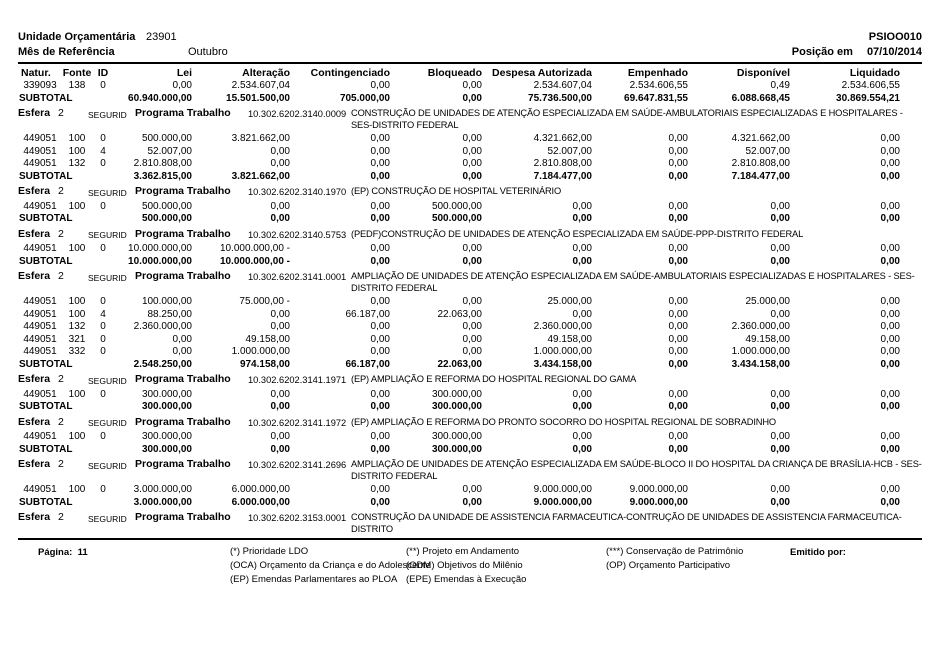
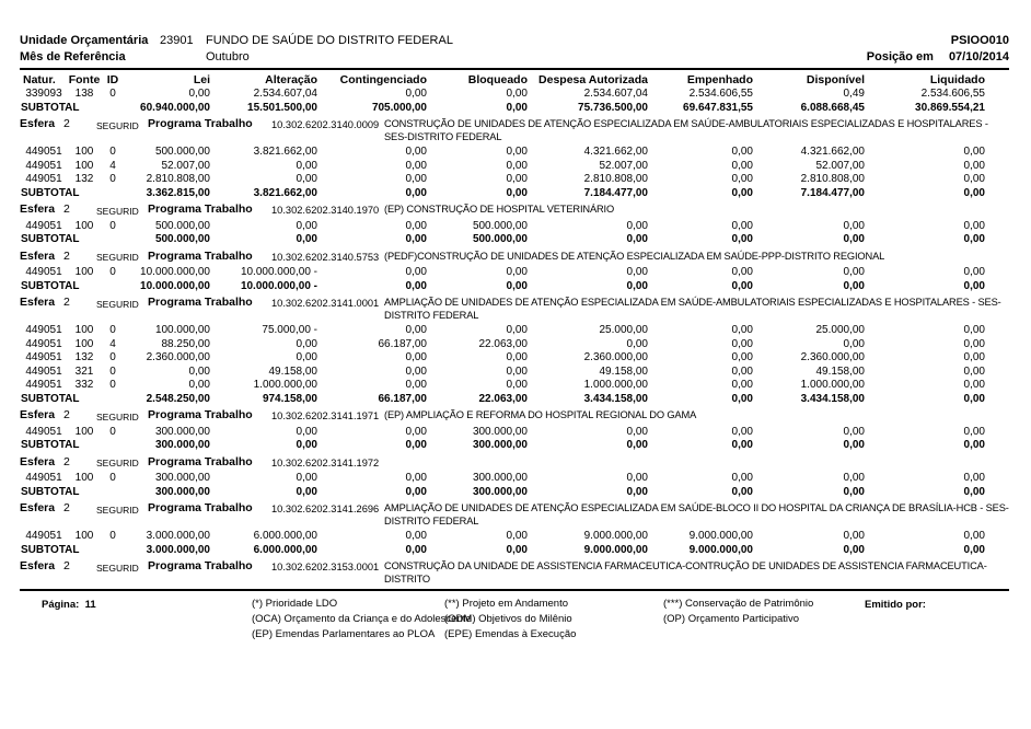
  Unidade Orçamentária
  23901
+ FUNDO DE SAÚDE DO DISTRITO FEDERAL
  PSIOO010
  Mês de Referência
  Outubro
  Posição em 07/10/2014
  Natur.
  Fonte
  ID
  Lei
  Alteração
  Contingenciado
  Bloqueado
  Despesa Autorizada
  Empenhado
  Disponível
  Liquidado
  339093
  138
  0
  0,00
  2.534.607,04
  0,00
  0,00
  2.534.607,04
  2.534.606,55
  0,49
  2.534.606,55
  SUBTOTAL
  60.940.000,00
  15.501.500,00
  705.000,00
  0,00
  75.736.500,00
  69.647.831,55
  6.088.668,45
  30.869.554,21
  Esfera
  2
  SEGURID
  Programa Trabalho
  10.302.6202.3140.0009
  CONSTRUÇÃO DE UNIDADES DE ATENÇÃO ESPECIALIZADA EM SAÚDE-AMBULATORIAIS ESPECIALIZADAS E HOSPITALARES - SES-DISTRITO FEDERAL
  449051
  100
  0
  500.000,00
  3.821.662,00
  0,00
  0,00
  4.321.662,00
  0,00
  4.321.662,00
  0,00
  449051
  100
  4
  52.007,00
  0,00
  0,00
  0,00
  52.007,00
  0,00
  52.007,00
  0,00
  449051
  132
  0
  2.810.808,00
  0,00
  0,00
  0,00
  2.810.808,00
  0,00
  2.810.808,00
  0,00
  SUBTOTAL
  3.362.815,00
  3.821.662,00
  0,00
  0,00
  7.184.477,00
  0,00
  7.184.477,00
  0,00
  Esfera
  2
  SEGURID
  Programa Trabalho
  10.302.6202.3140.1970
  (EP) CONSTRUÇÃO DE HOSPITAL VETERINÁRIO
  449051
  100
  0
  500.000,00
  0,00
  0,00
  500.000,00
  0,00
  0,00
  0,00
  0,00
  SUBTOTAL
  500.000,00
  0,00
  0,00
  500.000,00
  0,00
  0,00
  0,00
  0,00
  Esfera
  2
  SEGURID
  Programa Trabalho
  10.302.6202.3140.5753
- (PEDF)CONSTRUÇÃO DE UNIDADES DE ATENÇÃO ESPECIALIZADA EM SAÚDE-PPP-DISTRITO FEDERAL
+ (PEDF)CONSTRUÇÃO DE UNIDADES DE ATENÇÃO ESPECIALIZADA EM SAÚDE-PPP-DISTRITO REGIONAL
  449051
  100
  0
  10.000.000,00
  10.000.000,00 -
  0,00
  0,00
  0,00
  0,00
  0,00
  0,00
  SUBTOTAL
  10.000.000,00
  10.000.000,00 -
  0,00
  0,00
  0,00
  0,00
  0,00
  0,00
  Esfera
  2
  SEGURID
  Programa Trabalho
  10.302.6202.3141.0001
  AMPLIAÇÃO DE UNIDADES DE ATENÇÃO ESPECIALIZADA EM SAÚDE-AMBULATORIAIS ESPECIALIZADAS E HOSPITALARES - SES-DISTRITO FEDERAL
  449051
  100
  0
  100.000,00
  75.000,00 -
  0,00
  0,00
  25.000,00
  0,00
  25.000,00
  0,00
  449051
  100
  4
  88.250,00
  0,00
  66.187,00
  22.063,00
  0,00
  0,00
  0,00
  0,00
  449051
  132
  0
  2.360.000,00
  0,00
  0,00
  0,00
  2.360.000,00
  0,00
  2.360.000,00
  0,00
  449051
  321
  0
  0,00
  49.158,00
  0,00
  0,00
  49.158,00
  0,00
  49.158,00
  0,00
  449051
  332
  0
  0,00
  1.000.000,00
  0,00
  0,00
  1.000.000,00
  0,00
  1.000.000,00
  0,00
  SUBTOTAL
  2.548.250,00
  974.158,00
  66.187,00
  22.063,00
  3.434.158,00
  0,00
  3.434.158,00
  0,00
  Esfera
  2
  SEGURID
  Programa Trabalho
  10.302.6202.3141.1971
  (EP) AMPLIAÇÃO E REFORMA DO HOSPITAL REGIONAL DO GAMA
  449051
  100
  0
  300.000,00
  0,00
  0,00
  300.000,00
  0,00
  0,00
  0,00
  0,00
  SUBTOTAL
  300.000,00
  0,00
  0,00
  300.000,00
  0,00
  0,00
  0,00
  0,00
  Esfera
  2
  SEGURID
  Programa Trabalho
  10.302.6202.3141.1972
- (EP) AMPLIAÇÃO E REFORMA DO PRONTO SOCORRO DO HOSPITAL REGIONAL DE SOBRADINHO
  449051
  100
  0
  300.000,00
  0,00
  0,00
  300.000,00
  0,00
  0,00
  0,00
  0,00
  SUBTOTAL
  300.000,00
  0,00
  0,00
  300.000,00
  0,00
  0,00
  0,00
  0,00
  Esfera
  2
  SEGURID
  Programa Trabalho
  10.302.6202.3141.2696
  AMPLIAÇÃO DE UNIDADES DE ATENÇÃO ESPECIALIZADA EM SAÚDE-BLOCO II DO HOSPITAL DA CRIANÇA DE BRASÍLIA-HCB - SES-DISTRITO FEDERAL
  449051
  100
  0
  3.000.000,00
  6.000.000,00
  0,00
  0,00
  9.000.000,00
  9.000.000,00
  0,00
  0,00
  SUBTOTAL
  3.000.000,00
  6.000.000,00
  0,00
  0,00
  9.000.000,00
  9.000.000,00
  0,00
  0,00
  Esfera
  2
  SEGURID
  Programa Trabalho
  10.302.6202.3153.0001
  CONSTRUÇÃO DA UNIDADE DE ASSISTENCIA FARMACEUTICA-CONTRUÇÃO DE UNIDADES DE ASSISTENCIA FARMACEUTICA-DISTRITO
  Página: 11
  (*) Prioridade LDO
  (OCA) Orçamento da Criança e do Adolescente
  (EP) Emendas Parlamentares ao PLOA
  (**) Projeto em Andamento
  (ODM) Objetivos do Milênio
  (EPE) Emendas à Execução
  (***) Conservação de Patrimônio
  (OP) Orçamento Participativo
  Emitido por:
